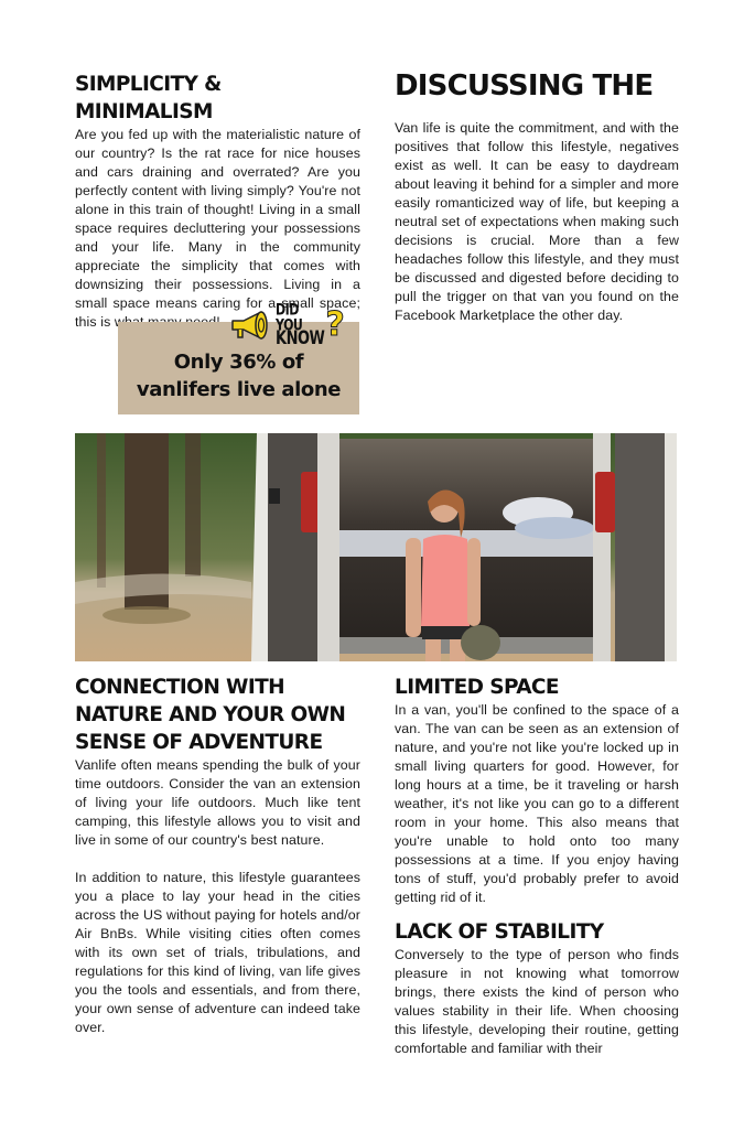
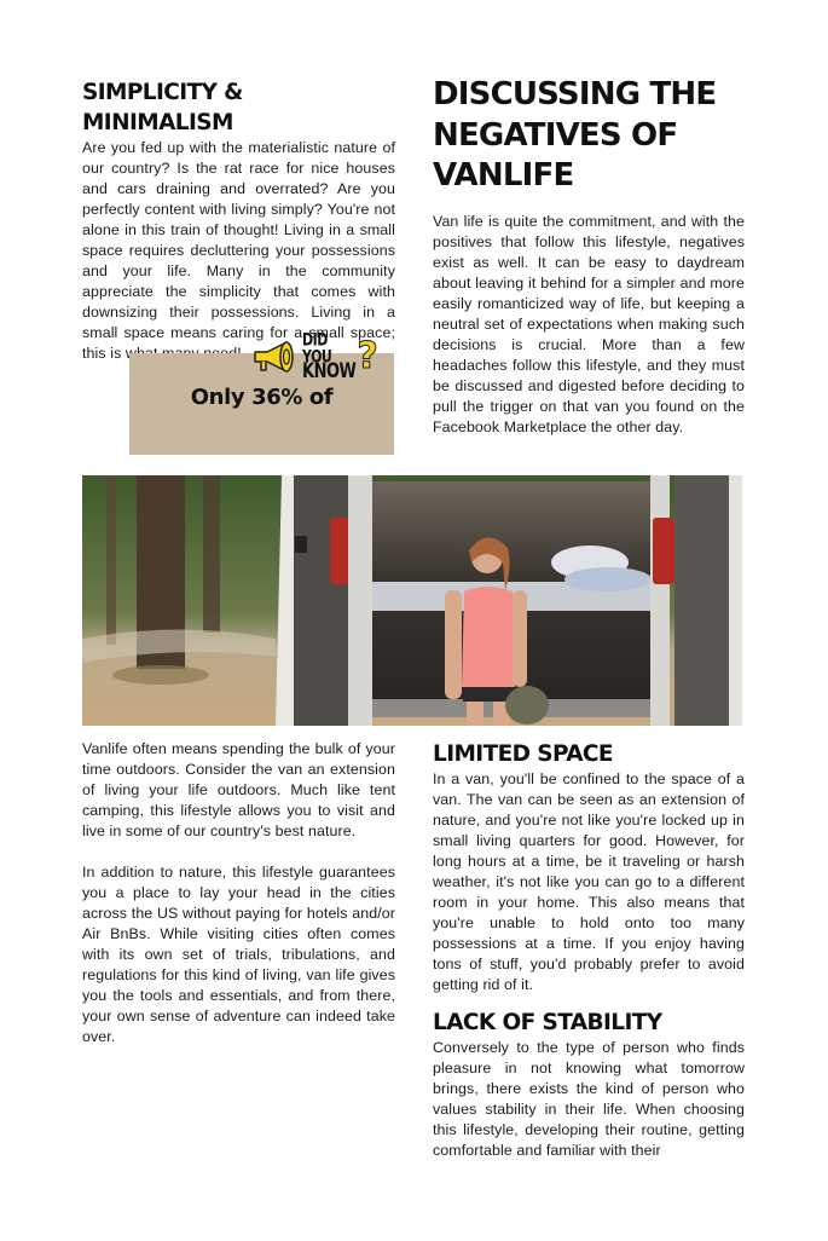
  SIMPLICITY & MINIMALISM
  Are you fed up with the materialistic nature of our country? Is the rat race for nice houses and cars draining and overrated? Are you perfectly content with living simply? You're not alone in this train of thought! Living in a small space requires decluttering your possessions and your life. Many in the community appreciate the simplicity that comes with downsizing their possessions. Living in a small space means caring for a small space; this is
  DID YOU
  KNOW
  ?
  Only 36% of
- vanlifers live alone
  DISCUSSING THE
+ NEGATIVES OF
+ VANLIFE
  Van life is quite the commitment, and with the positives that follow this lifestyle, negatives exist as well. It can be easy to daydream about leaving it behind for a simpler and more easily romanticized way of life, but keeping a neutral set of expectations when making such decisions is crucial. More than a few headaches follow this lifestyle, and they must be discussed and digested before deciding to pull the trigger on that van you found on the Facebook Marketplace the other day.
- CONNECTION WITH
- NATURE AND YOUR OWN
- SENSE OF ADVENTURE
  Vanlife often means spending the bulk of your time outdoors. Consider the van an extension of living your life outdoors. Much like tent camping, this lifestyle allows you to visit and live in some of our country's best nature.
  In addition to nature, this lifestyle guarantees you a place to lay your head in the cities across the US without paying for hotels and/or Air BnBs. While visiting cities often comes with its own set of trials, tribulations, and regulations for this kind of living, van life gives you the tools and essentials, and from there, your own sense of adventure can indeed take over.
  LIMITED SPACE
  In a van, you'll be confined to the space of a van. The van can be seen as an extension of nature, and you're not like you're locked up in small living quarters for good. However, for long hours at a time, be it traveling or harsh weather, it's not like you can go to a different room in your home. This also means that you're unable to hold onto too many possessions at a time. If you enjoy having tons of stuff, you'd probably prefer to avoid getting rid of it.
  LACK OF STABILITY
  Conversely to the type of person who finds pleasure in not knowing what tomorrow brings, there exists the kind of person who values stability in their life. When choosing this lifestyle, developing their routine, getting comfortable and familiar with their
